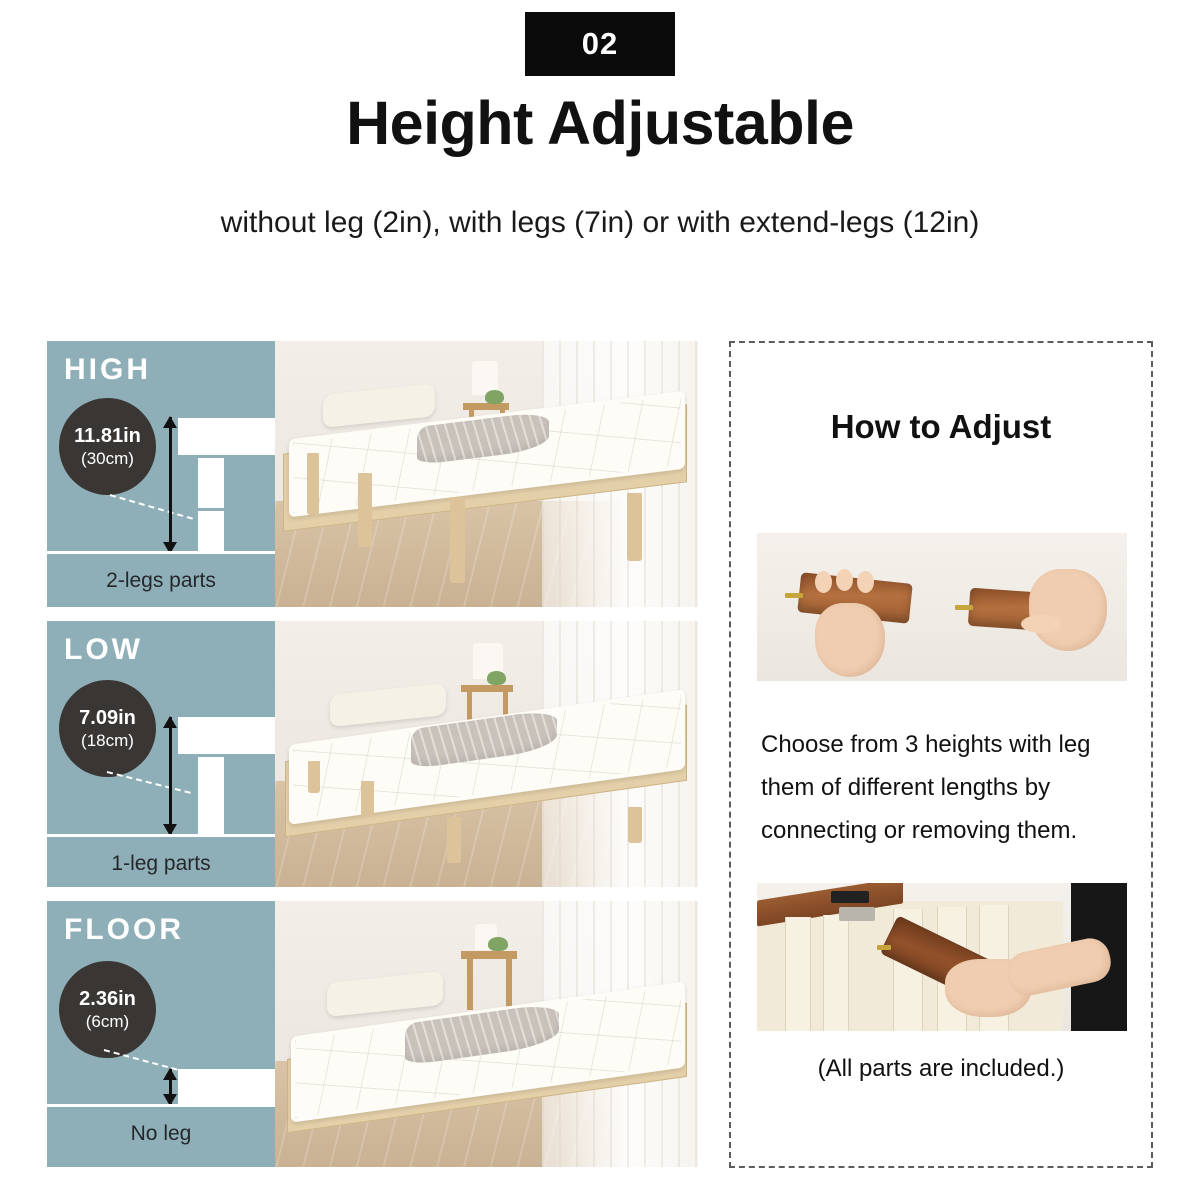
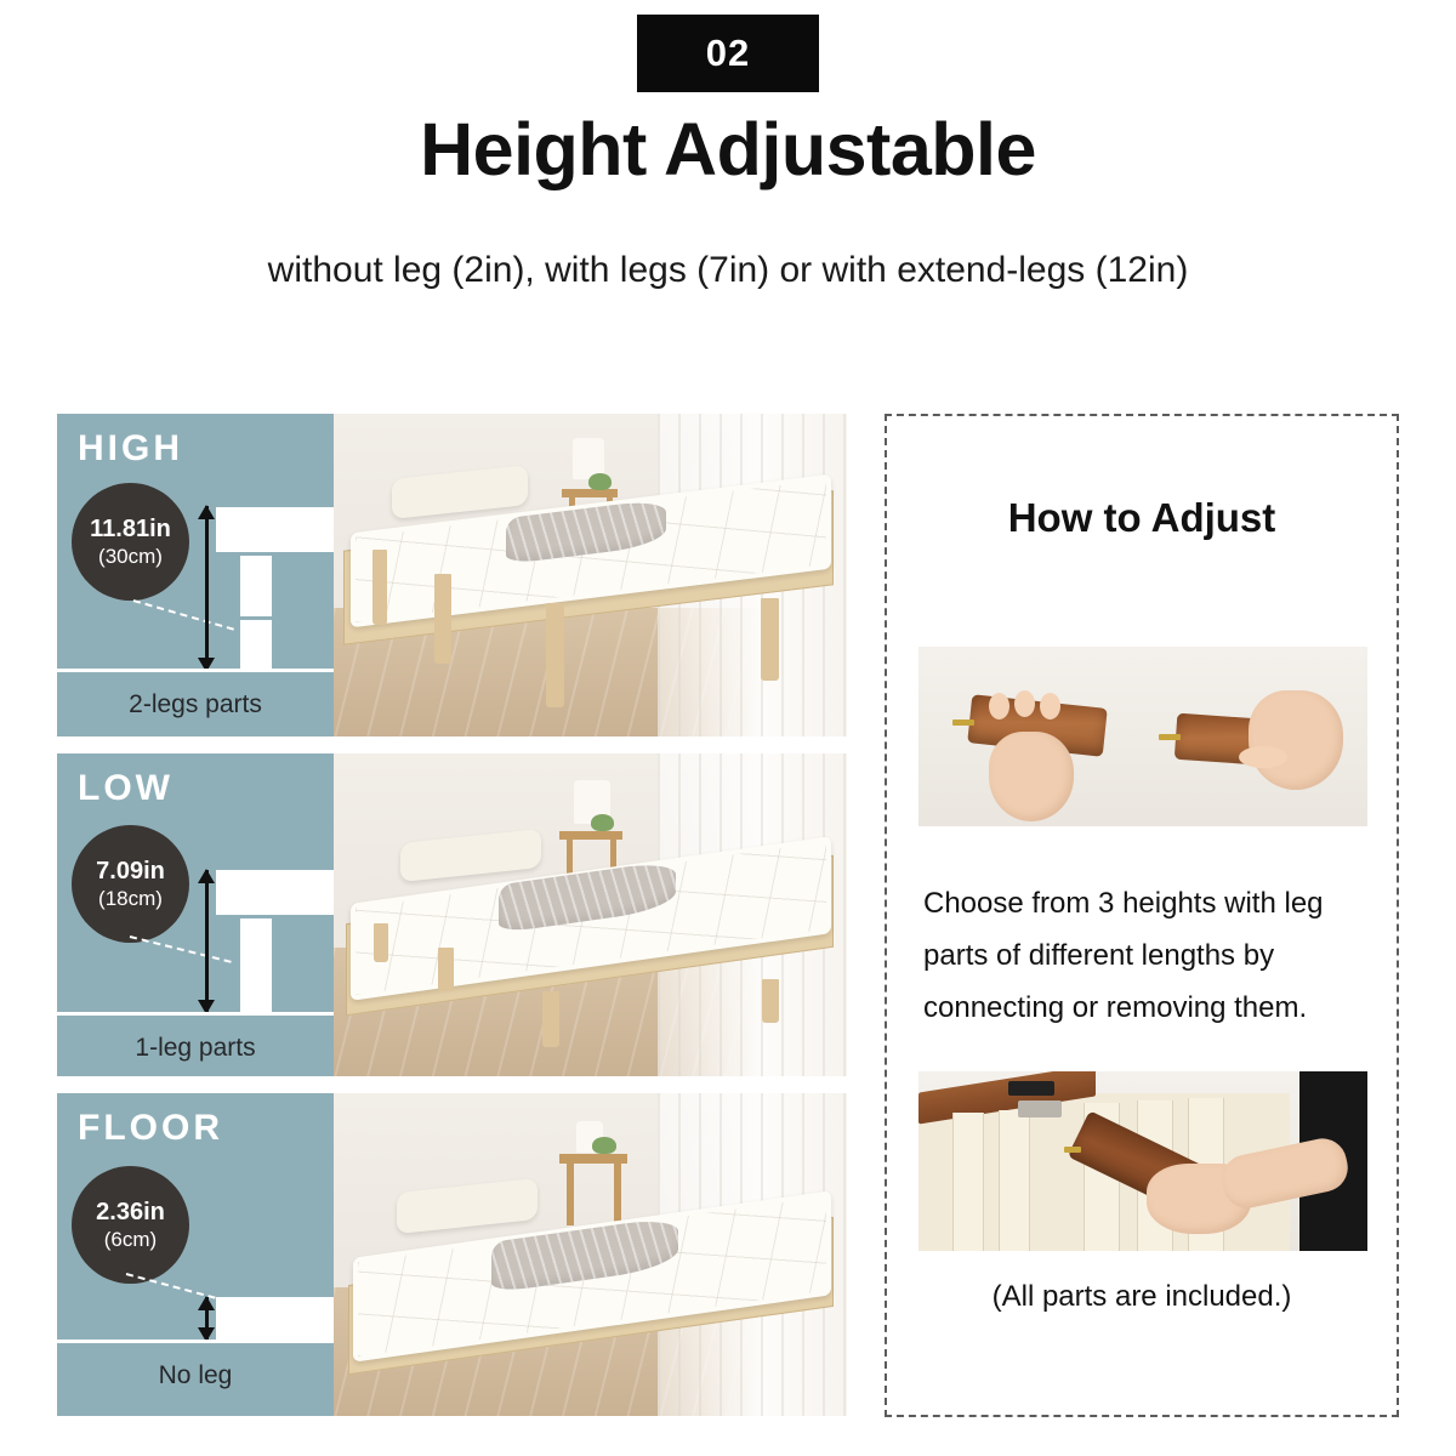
  02
  Height Adjustable
  without leg (2in), with legs (7in) or with extend-legs (12in)
  HIGH
  11.81in
  (30cm)
  2-legs parts
  LOW
  7.09in
  (18cm)
  1-leg parts
  FLOOR
  2.36in
  (6cm)
  No leg
  How to Adjust
- Choose from 3 heights with leg them of different lengths by connecting or removing them.
+ Choose from 3 heights with leg parts of different lengths by connecting or removing them.
  (All parts are included.)
